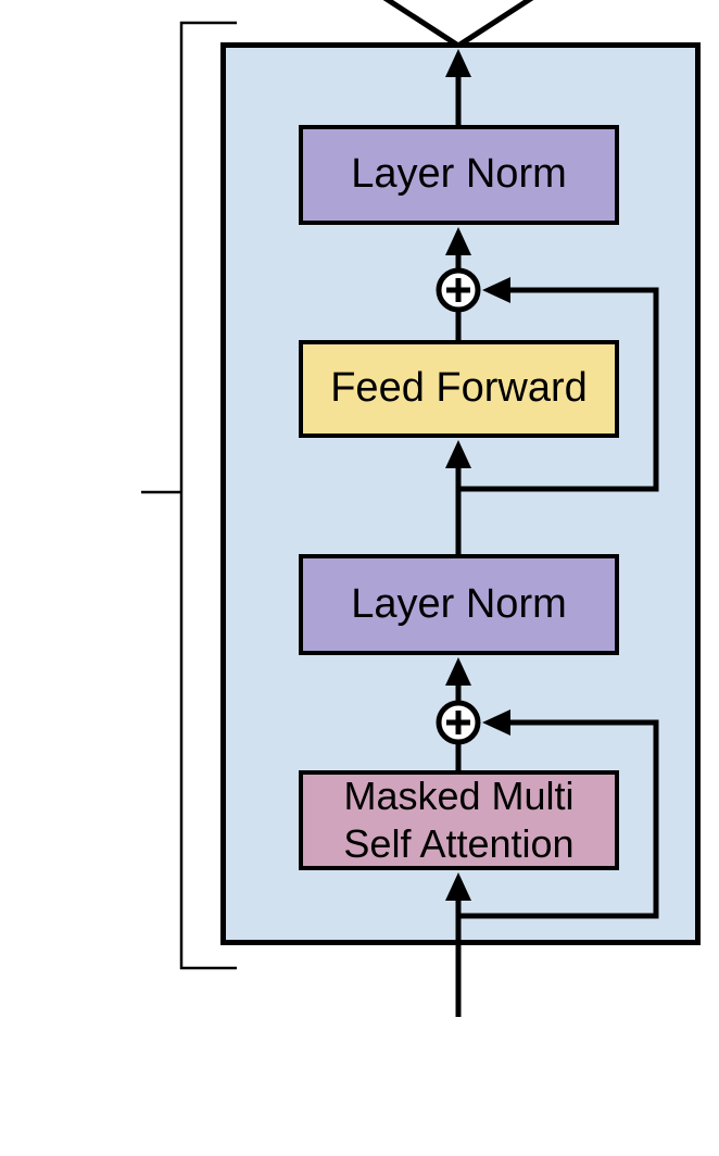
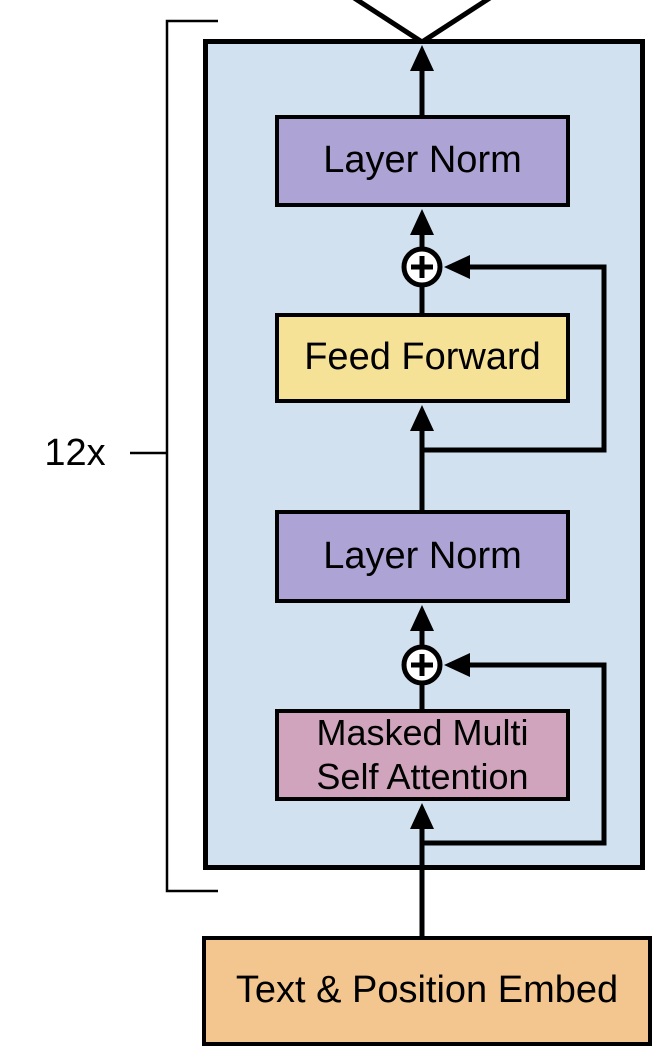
  Layer Norm
  Feed Forward
  Layer Norm
  Masked Multi
  Self Attention
+ Text & Position Embed
+ 12x
